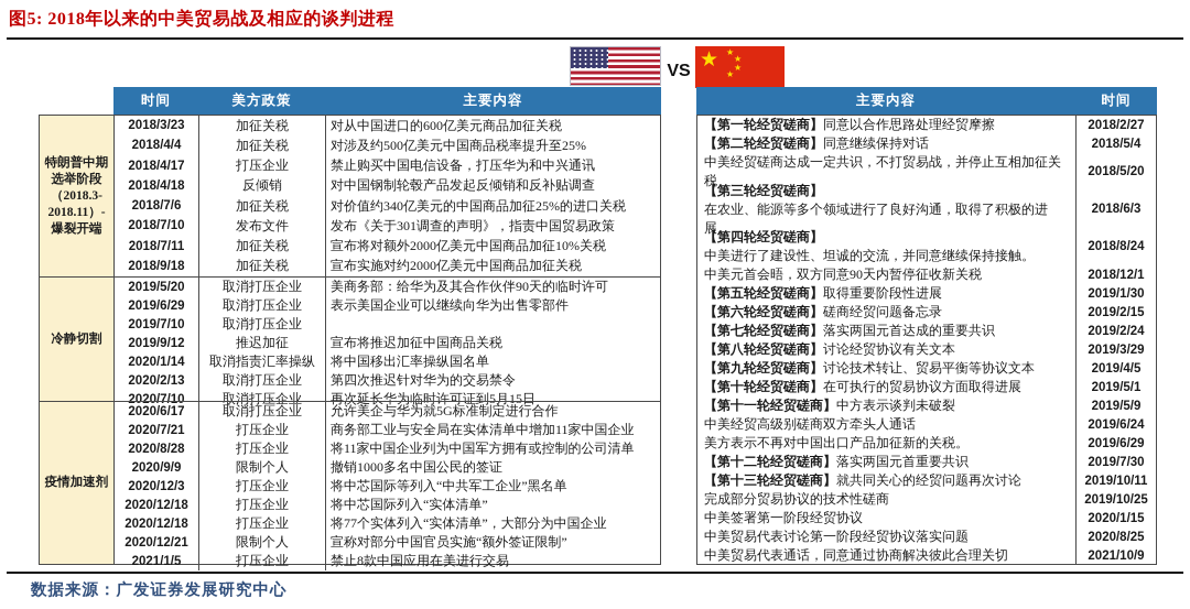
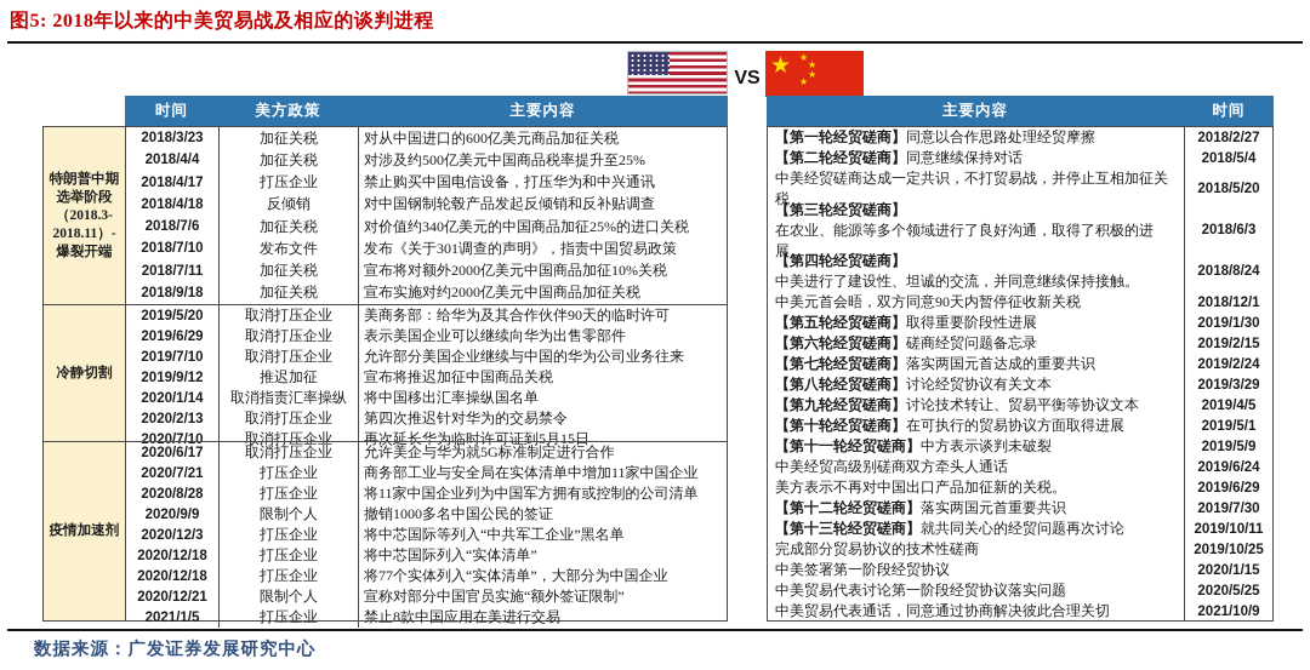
  图5: 2018年以来的中美贸易战及相应的谈判进程
  VS
  ★
  ★
  ★
  ★
  ★
  时间
  美方政策
  主要内容
  特朗普中期
  选举阶段
  （2018.3-
  2018.11）-
  爆裂开端
  2018/3/23
  加征关税
  对从中国进口的600亿美元商品加征关税
  2018/4/4
  加征关税
  对涉及约500亿美元中国商品税率提升至25%
  2018/4/17
  打压企业
  禁止购买中国电信设备，打压华为和中兴通讯
  2018/4/18
  反倾销
  对中国钢制轮毂产品发起反倾销和反补贴调查
  2018/7/6
  加征关税
  对价值约340亿美元的中国商品加征25%的进口关税
  2018/7/10
  发布文件
  发布《关于301调查的声明》，指责中国贸易政策
  2018/7/11
  加征关税
  宣布将对额外2000亿美元中国商品加征10%关税
  2018/9/18
  加征关税
  宣布实施对约2000亿美元中国商品加征关税
  冷静切割
  2019/5/20
  取消打压企业
  美商务部：给华为及其合作伙伴90天的临时许可
  2019/6/29
  取消打压企业
  表示美国企业可以继续向华为出售零部件
  2019/7/10
  取消打压企业
+ 允许部分美国企业继续与中国的华为公司业务往来
  2019/9/12
  推迟加征
  宣布将推迟加征中国商品关税
  2020/1/14
  取消指责汇率操纵
  将中国移出汇率操纵国名单
  2020/2/13
  取消打压企业
  第四次推迟针对华为的交易禁令
  2020/7/10
  取消打压企业
  再次延长华为临时许可证到5月15日
  疫情加速剂
  2020/6/17
  取消打压企业
  允许美企与华为就5G标准制定进行合作
  2020/7/21
  打压企业
  商务部工业与安全局在实体清单中增加11家中国企业
  2020/8/28
  打压企业
  将11家中国企业列为中国军方拥有或控制的公司清单
  2020/9/9
  限制个人
  撤销1000多名中国公民的签证
  2020/12/3
  打压企业
  将中芯国际等列入“中共军工企业”黑名单
  2020/12/18
  打压企业
  将中芯国际列入“实体清单”
  2020/12/18
  打压企业
  将77个实体列入“实体清单”，大部分为中国企业
  2020/12/21
  限制个人
  宣称对部分中国官员实施“额外签证限制”
  2021/1/5
  打压企业
  禁止8款中国应用在美进行交易
  主要内容
  时间
  【第一轮经贸磋商】
  同意以合作思路处理经贸摩擦
  2018/2/27
  【第二轮经贸磋商】
  同意继续保持对话
  2018/5/4
  中美经贸磋商达成一定共识，不打贸易战，并停止互相加征关税
  2018/5/20
  【第三轮经贸磋商】
  在农业、能源等多个领域进行了良好沟通，取得了积极的进展。
  2018/6/3
  【第四轮经贸磋商】
  中美进行了建设性、坦诚的交流，并同意继续保持接触。
  2018/8/24
  中美元首会晤，双方同意90天内暂停征收新关税
  2018/12/1
  【第五轮经贸磋商】
  取得重要阶段性进展
  2019/1/30
  【第六轮经贸磋商】
  磋商经贸问题备忘录
  2019/2/15
  【第七轮经贸磋商】
  落实两国元首达成的重要共识
  2019/2/24
  【第八轮经贸磋商】
  讨论经贸协议有关文本
  2019/3/29
  【第九轮经贸磋商】
  讨论技术转让、贸易平衡等协议文本
  2019/4/5
  【第十轮经贸磋商】
  在可执行的贸易协议方面取得进展
  2019/5/1
  【第十一轮经贸磋商】
  中方表示谈判未破裂
  2019/5/9
  中美经贸高级别磋商双方牵头人通话
  2019/6/24
  美方表示不再对中国出口产品加征新的关税。
  2019/6/29
  【第十二轮经贸磋商】
  落实两国元首重要共识
  2019/7/30
  【第十三轮经贸磋商】
  就共同关心的经贸问题再次讨论
  2019/10/11
  完成部分贸易协议的技术性磋商
  2019/10/25
  中美签署第一阶段经贸协议
  2020/1/15
  中美贸易代表讨论第一阶段经贸协议落实问题
- 2020/8/25
+ 2020/5/25
  中美贸易代表通话，同意通过协商解决彼此合理关切
  2021/10/9
  数据来源：广发证券发展研究中心
